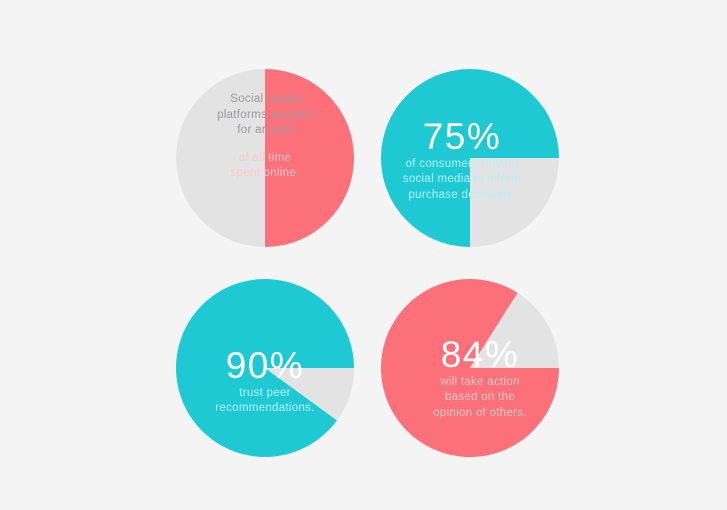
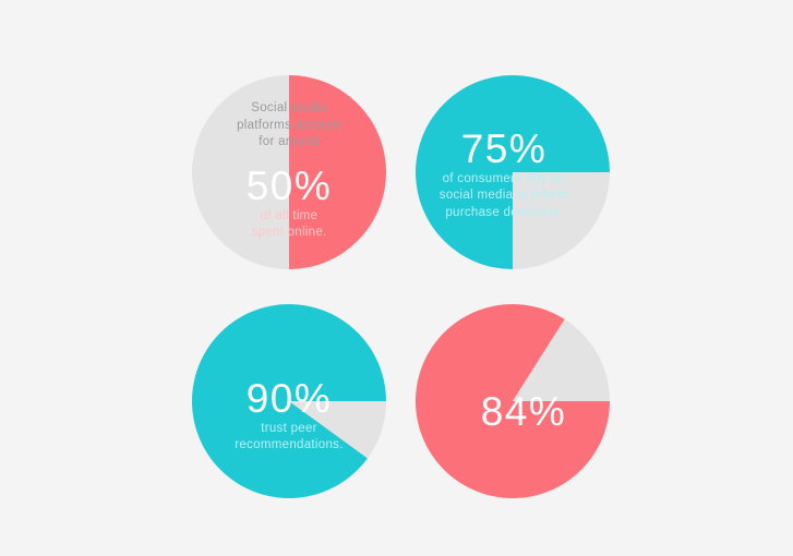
  Social media
  platforms account
  for around
+ 50%
  of all time
  spent online.
  75%
  of consumers rely on
  social media to inform
  purchase decisions.
  90%
  trust peer
  recommendations.
  84%
- will take action
- based on the
- opinion of others.
